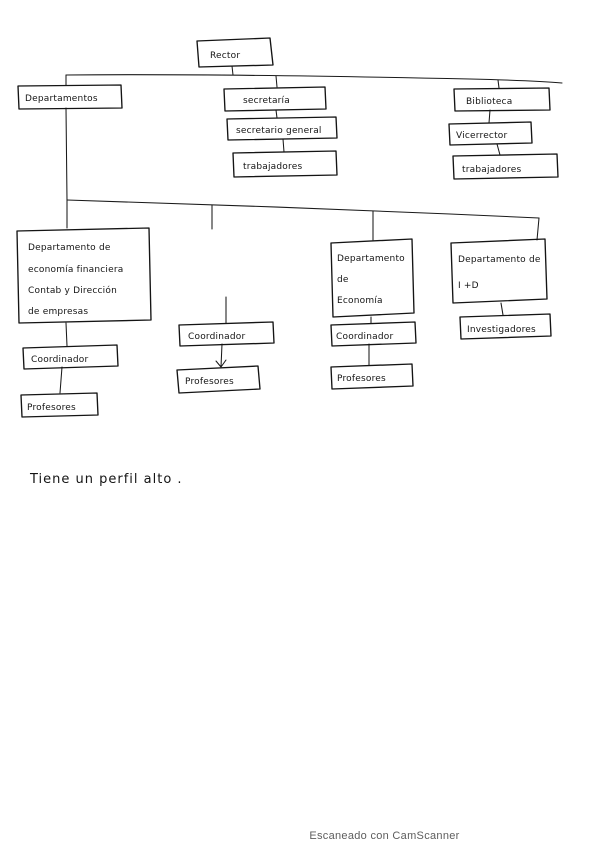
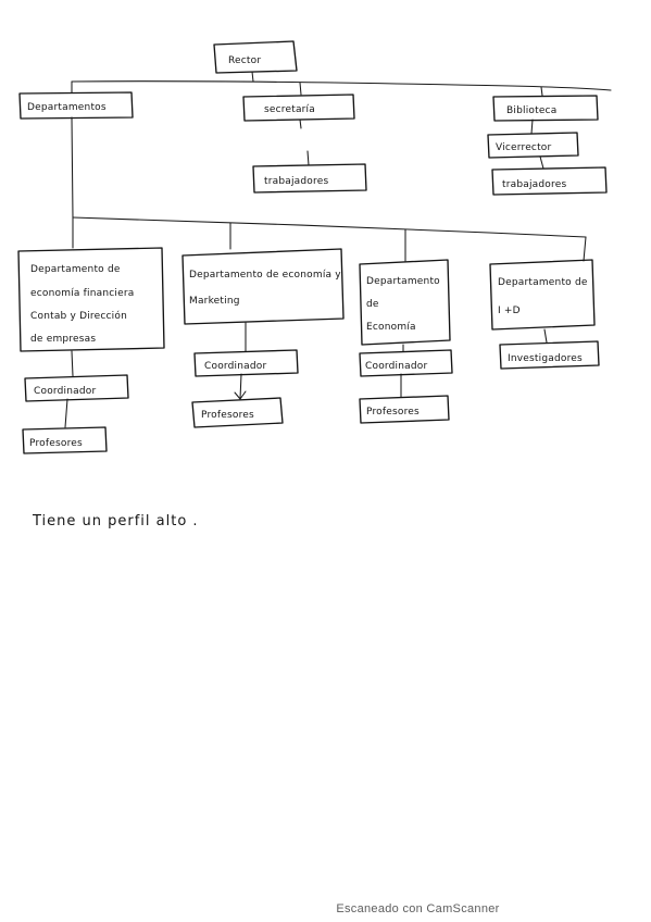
  Rector
  Departamentos
  secretaría
- secretario general
  trabajadores
  Biblioteca
  Vicerrector
  trabajadores
  Departamento de
  economía financiera
  Contab y Dirección
  de empresas
+ Departamento de economía y
+ Marketing
  Departamento
  de
  Economía
  Departamento de
  I +D
  Coordinador
  Profesores
  Coordinador
  Profesores
  Coordinador
  Profesores
  Investigadores
  Tiene un perfil alto .
  Escaneado con CamScanner
